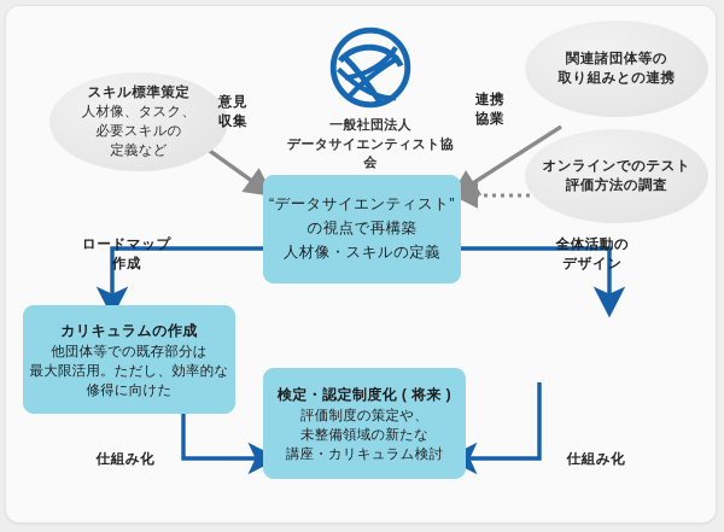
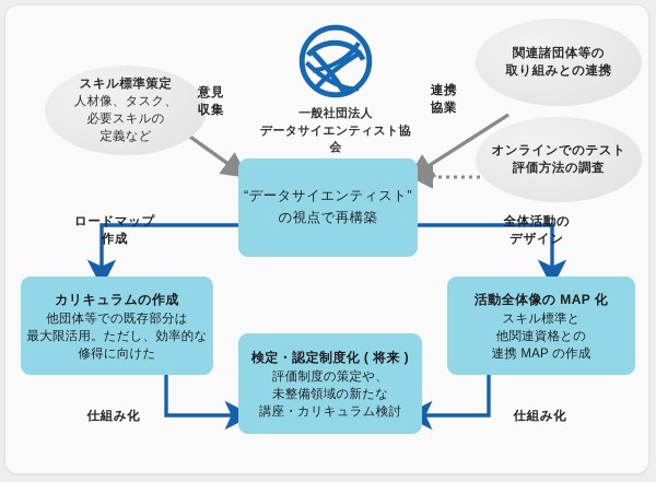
  一般社団法人
  データサイエンティスト協会
  スキル標準策定
  人材像、タスク、
  必要スキルの
  定義など
  関連諸団体等の
  取り組みとの連携
  オンラインでのテスト
  評価方法の調査
  “データサイエンティスト”
  の視点で再構築
- 人材像・スキルの定義
  カリキュラムの作成
  他団体等での既存部分は
  最大限活用。ただし、効率的な
  修得に向けた
  検定・認定制度化 ( 将来 )
  評価制度の策定や、
  未整備領域の新たな
  講座・カリキュラム検討
+ 活動全体像の MAP 化
+ スキル標準と
+ 他関連資格との
+ 連携 MAP の作成
  意見
  収集
  連携
  協業
  ロードマップ
  作成
  全体活動の
  デザイン
  仕組み化
  仕組み化
